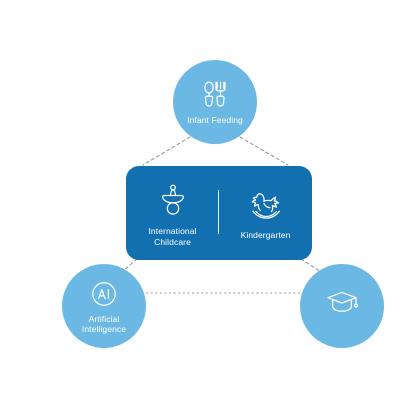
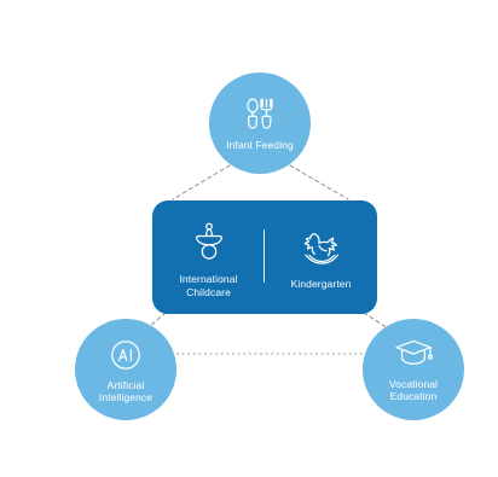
  Infant Feeding
  International
  Childcare
  Kindergarten
  Artificial
  Intelligence
+ Vocational
+ Education
